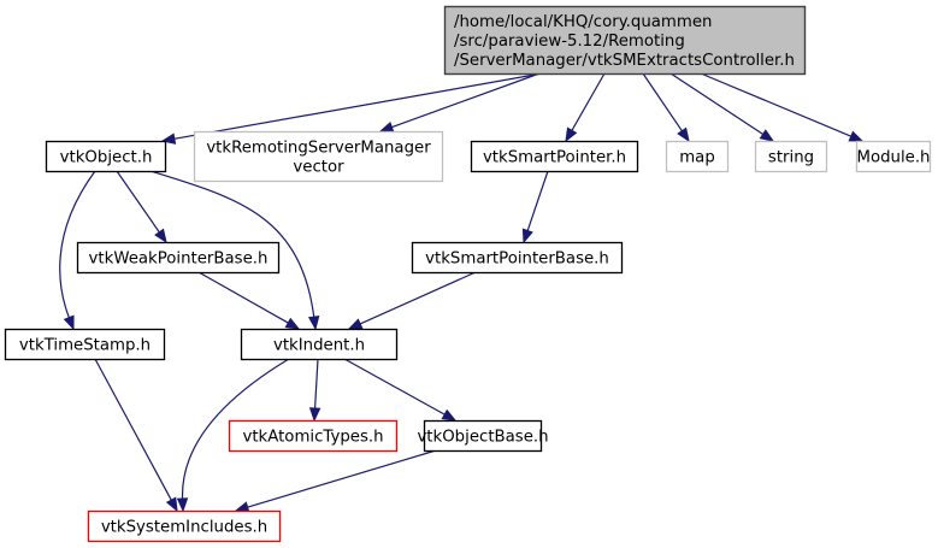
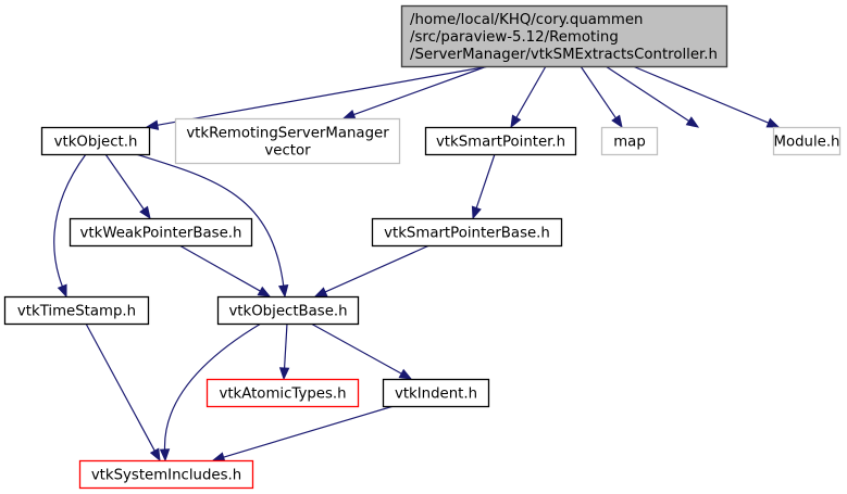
  /home/local/KHQ/cory.quammen
  /src/paraview-5.12/Remoting
  /ServerManager/vtkSMExtractsController.h
  vtkObject.h
  vtkRemotingServerManager
  vector
  vtkSmartPointer.h
  map
- string
  Module.h
  vtkWeakPointerBase.h
  vtkSmartPointerBase.h
  vtkTimeStamp.h
- vtkIndent.h
+ vtkObjectBase.h
  vtkAtomicTypes.h
- vtkObjectBase.h
+ vtkIndent.h
  vtkSystemIncludes.h
